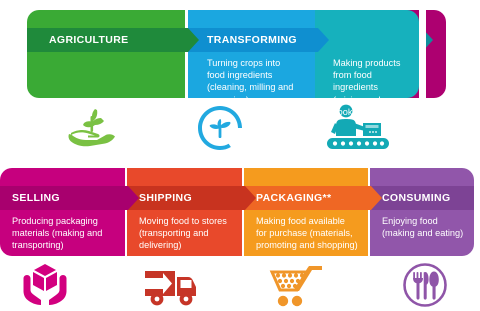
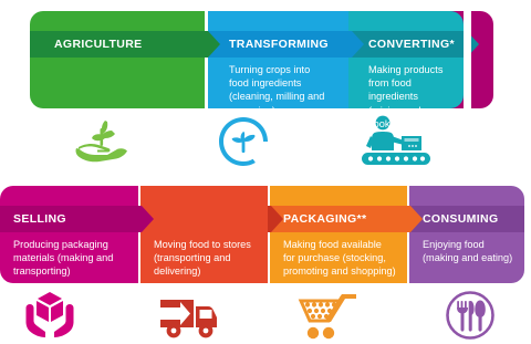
  AGRICULTURE
  TRANSFORMING
  Turning crops into food ingredients (cleaning, milling and preparing)
+ CONVERTING*
  Making products from food ingredients (mixing and cooking)
  SELLING
  Producing packaging materials (making and transporting)
- SHIPPING
  Moving food to stores (transporting and delivering)
  PACKAGING**
- Making food available for purchase (materials, promoting and shopping)
+ Making food available for purchase (stocking, promoting and shopping)
  CONSUMING
  Enjoying food (making and eating)
